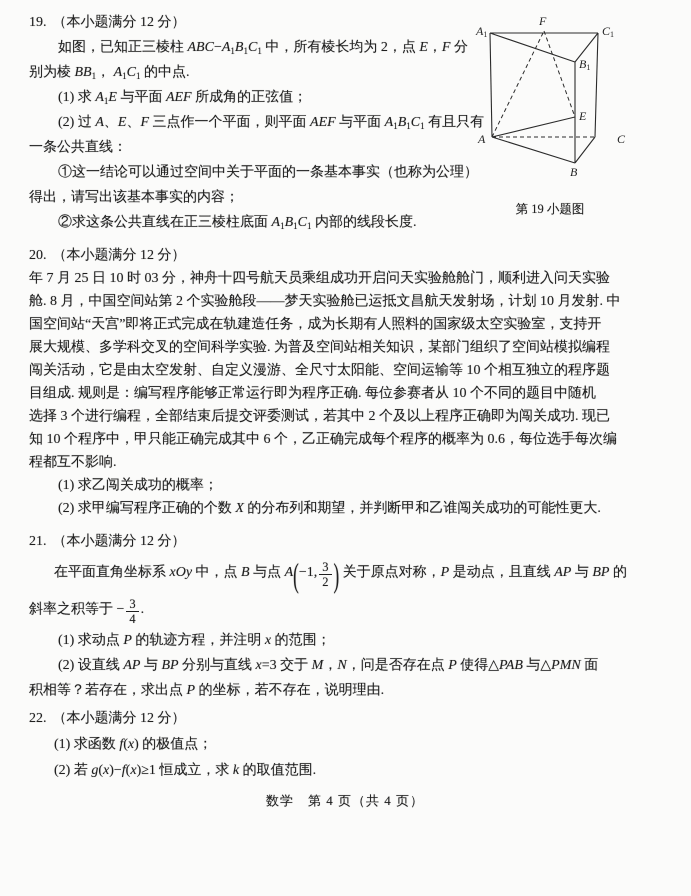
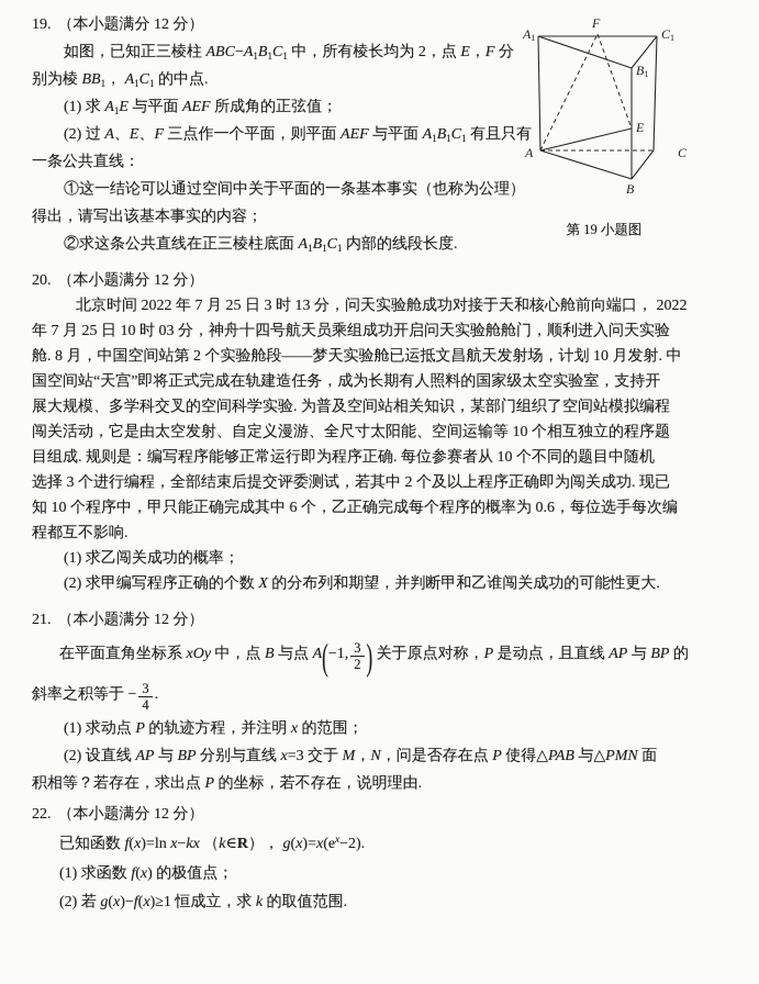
  19. （本小题满分 12 分）
  如图，已知正三棱柱 ABC−A1B1C1 中，所有棱长均为 2，点 E，F 分
  别为棱 BB1， A1C1 的中点.
  (1) 求 A1E 与平面 AEF 所成角的正弦值；
  (2) 过 A、E、F 三点作一个平面，则平面 AEF 与平面 A1B1C1 有且只有
  一条公共直线：
  ①这一结论可以通过空间中关于平面的一条基本事实（也称为公理）
  得出，请写出该基本事实的内容；
  ②求这条公共直线在正三棱柱底面 A1B1C1 内部的线段长度.
  A1
  F
  C1
  B1
  E
  A
  C
  B
  第 19 小题图
  20. （本小题满分 12 分）
+ 北京时间 2022 年 7 月 25 日 3 时 13 分，问天实验舱成功对接于天和核心舱前向端口， 2022
  年 7 月 25 日 10 时 03 分，神舟十四号航天员乘组成功开启问天实验舱舱门，顺利进入问天实验
  舱. 8 月，中国空间站第 2 个实验舱段——梦天实验舱已运抵文昌航天发射场，计划 10 月发射. 中
  国空间站“天宫”即将正式完成在轨建造任务，成为长期有人照料的国家级太空实验室，支持开
  展大规模、多学科交叉的空间科学实验. 为普及空间站相关知识，某部门组织了空间站模拟编程
  闯关活动，它是由太空发射、自定义漫游、全尺寸太阳能、空间运输等 10 个相互独立的程序题
  目组成. 规则是：编写程序能够正常运行即为程序正确. 每位参赛者从 10 个不同的题目中随机
  选择 3 个进行编程，全部结束后提交评委测试，若其中 2 个及以上程序正确即为闯关成功. 现已
  知 10 个程序中，甲只能正确完成其中 6 个，乙正确完成每个程序的概率为 0.6，每位选手每次编
  程都互不影响.
  (1) 求乙闯关成功的概率；
  (2) 求甲编写程序正确的个数 X 的分布列和期望，并判断甲和乙谁闯关成功的可能性更大.
  21. （本小题满分 12 分）
  在平面直角坐标系 xOy 中，点 B 与点 A(−1,
  3
  2
  ) 关于原点对称，P 是动点，且直线 AP 与 BP 的
  斜率之积等于 −
  3
  4
  .
  (1) 求动点 P 的轨迹方程，并注明 x 的范围；
  (2) 设直线 AP 与 BP 分别与直线 x=3 交于 M，N，问是否存在点 P 使得△PAB 与△PMN 面
  积相等？若存在，求出点 P 的坐标，若不存在，说明理由.
  22. （本小题满分 12 分）
+ 已知函数 f(x)=ln x−kx （k∈R）， g(x)=x(ex−2).
  (1) 求函数 f(x) 的极值点；
  (2) 若 g(x)−f(x)≥1 恒成立，求 k 的取值范围.
- 数学 第 4 页（共 4 页）
